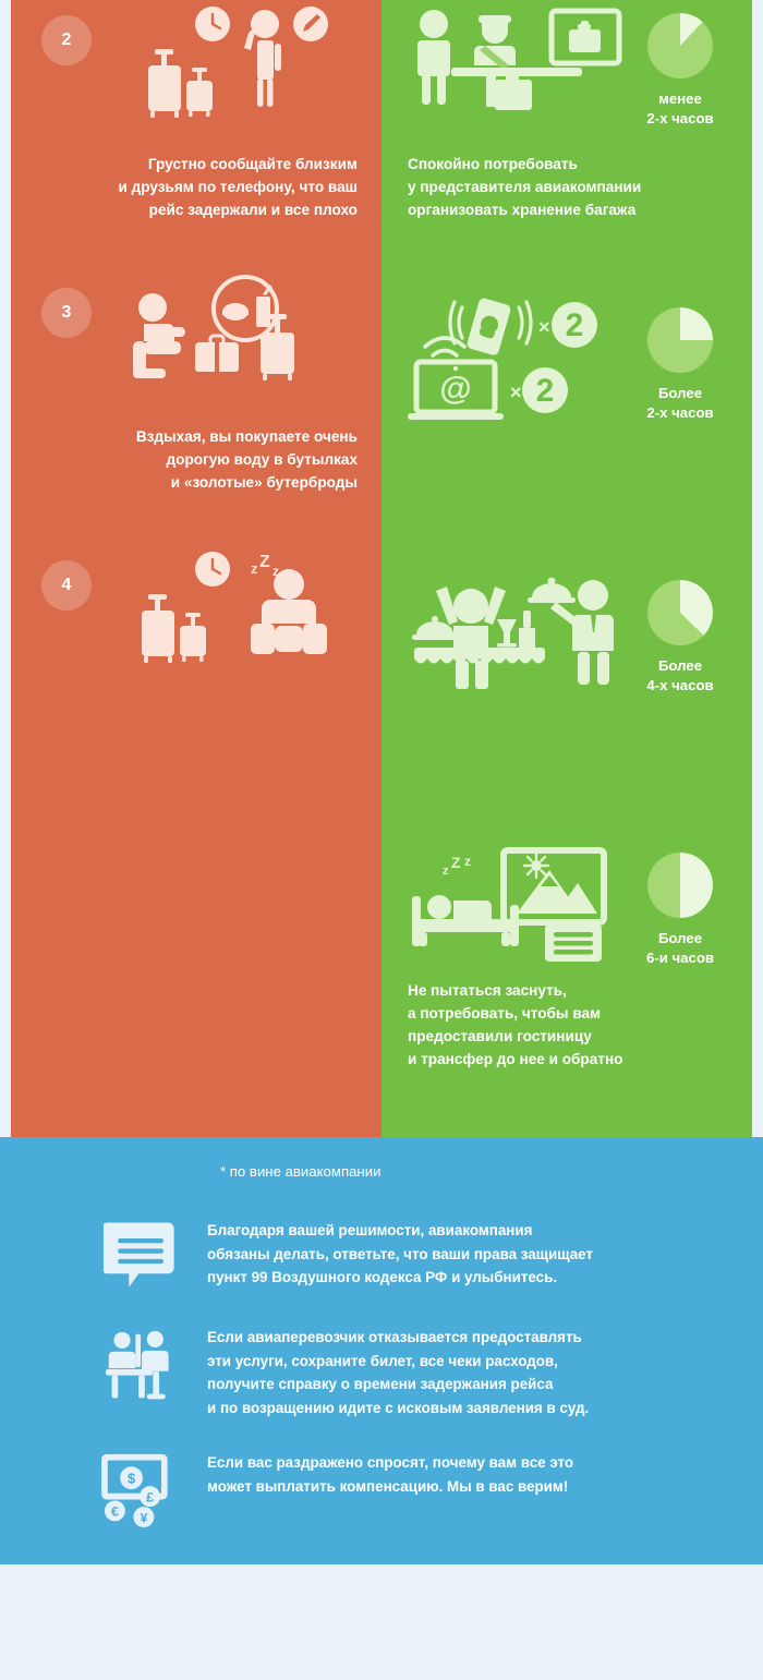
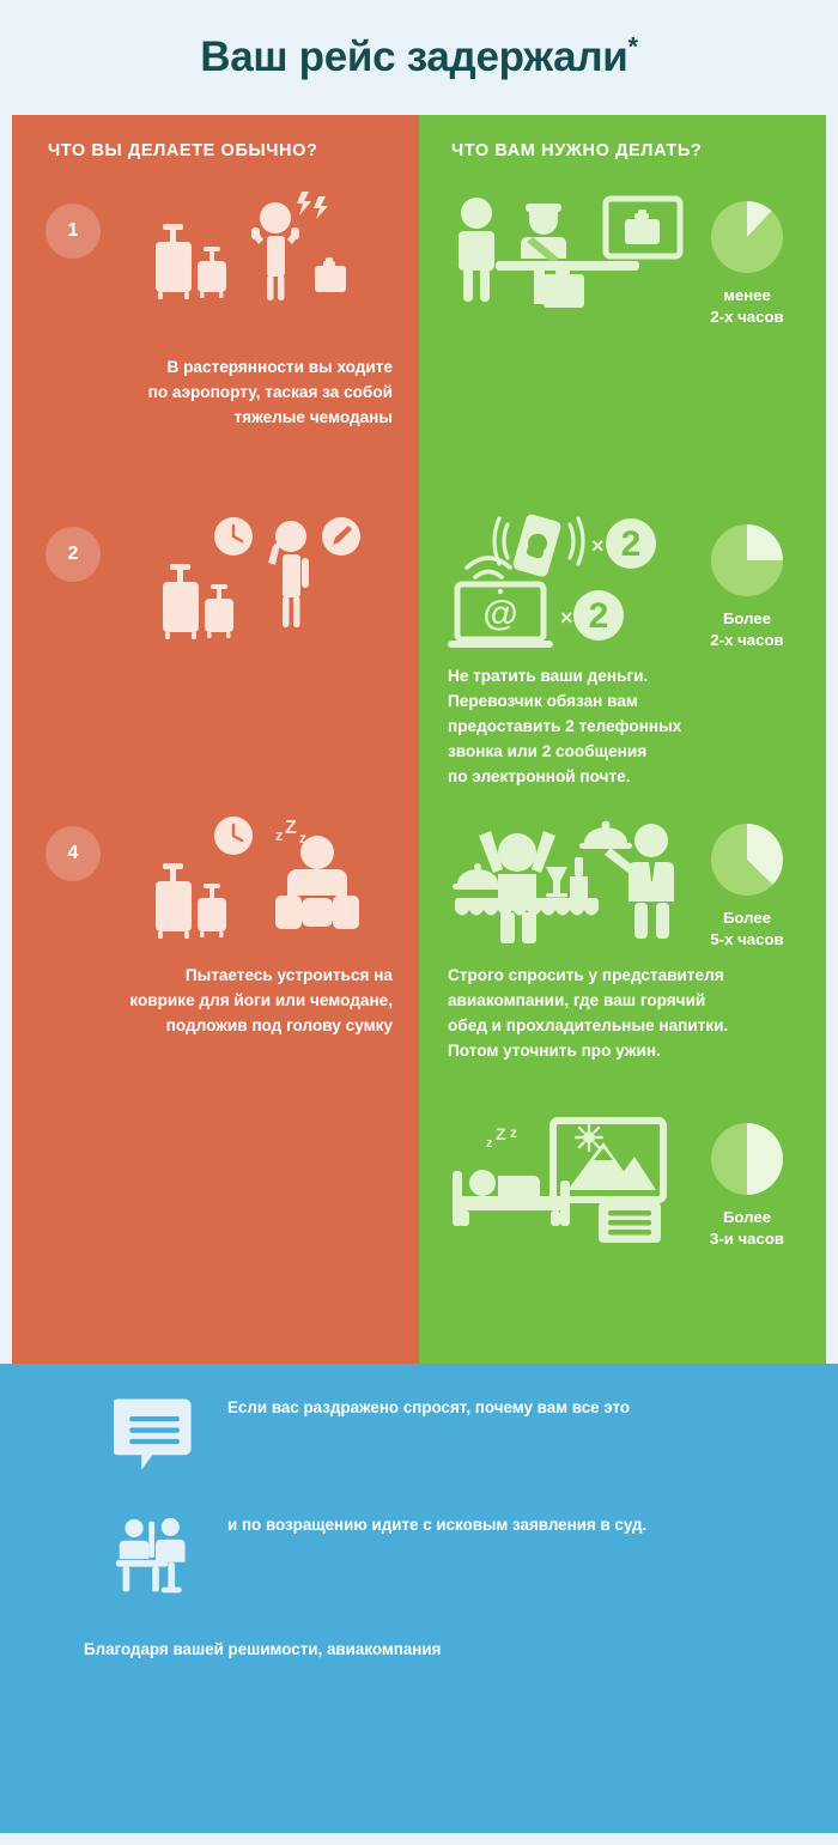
+ Ваш рейс задержали*
+ ЧТО ВЫ ДЕЛАЕТЕ ОБЫЧНО?
+ 1
+ В растерянности вы ходите
+ по аэропорту, таская за собой
+ тяжелые чемоданы
  2
- Грустно сообщайте близким
- и друзьям по телефону, что ваш
- рейс задержали и все плохо
- 3
- Вздыхая, вы покупаете очень
- дорогую воду в бутылках
- и «золотые» бутерброды
  4
  z
  Z
  z
+ Пытаетесь устроиться на
+ коврике для йоги или чемодане,
+ подложив под голову сумку
+ ЧТО ВАМ НУЖНО ДЕЛАТЬ?
  менее
  2-х часов
- Спокойно потребовать
- у представителя авиакомпании
- организовать хранение багажа
  ×
  2
  @
  ×
  2
  Более
  2-х часов
+ Не тратить ваши деньги.
+ Перевозчик обязан вам
+ предоставить 2 телефонных
+ звонка или 2 сообщения
+ по электронной почте.
  Более
- 4-х часов
+ 5-х часов
+ Строго спросить у представителя
+ авиакомпании, где ваш горячий
+ обед и прохладительные напитки.
+ Потом уточнить про ужин.
  z
  Z
  z
  Более
- 6-и часов
+ 3-и часов
- Не пытаться заснуть,
- а потребовать, чтобы вам
- предоставили гостиницу
- и трансфер до нее и обратно
- * по вине авиакомпании
- Благодаря вашей решимости, авиакомпания
+ Если вас раздражено спросят, почему вам все это
- обязаны делать, ответьте, что ваши права защищает
- пункт 99 Воздушного кодекса РФ и улыбнитесь.
- Если авиаперевозчик отказывается предоставлять
- эти услуги, сохраните билет, все чеки расходов,
- получите справку о времени задержания рейса
  и по возращению идите с исковым заявления в суд.
- $
- £
- €
- ¥
- Если вас раздражено спросят, почему вам все это
+ Благодаря вашей решимости, авиакомпания
- может выплатить компенсацию. Мы в вас верим!
